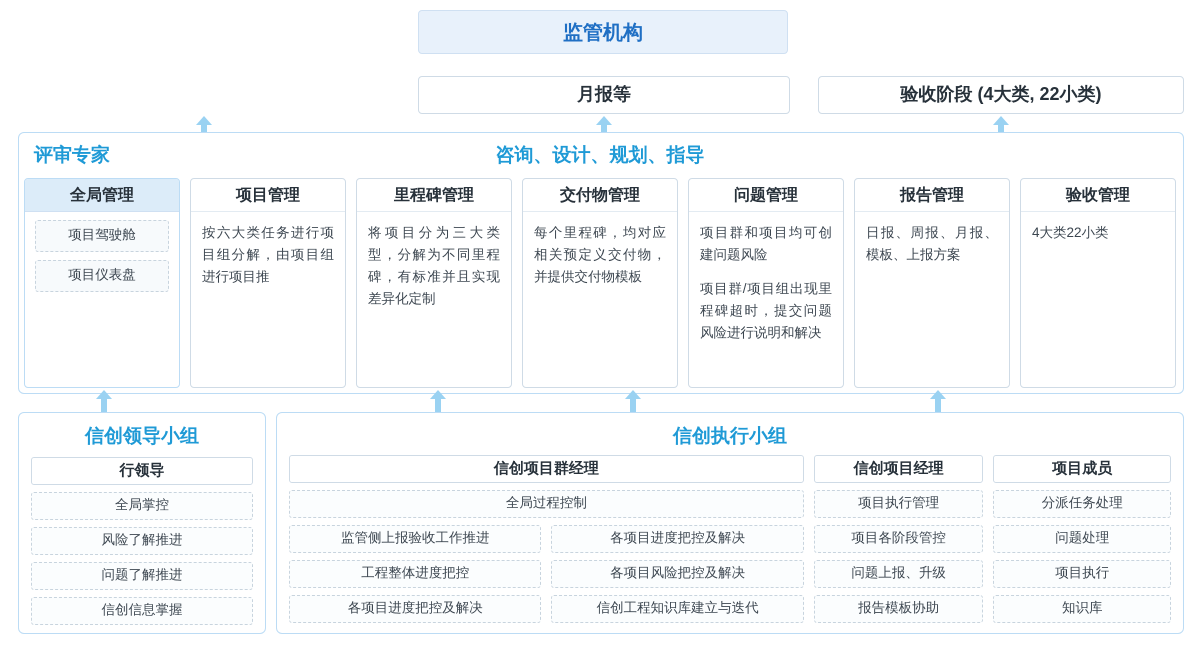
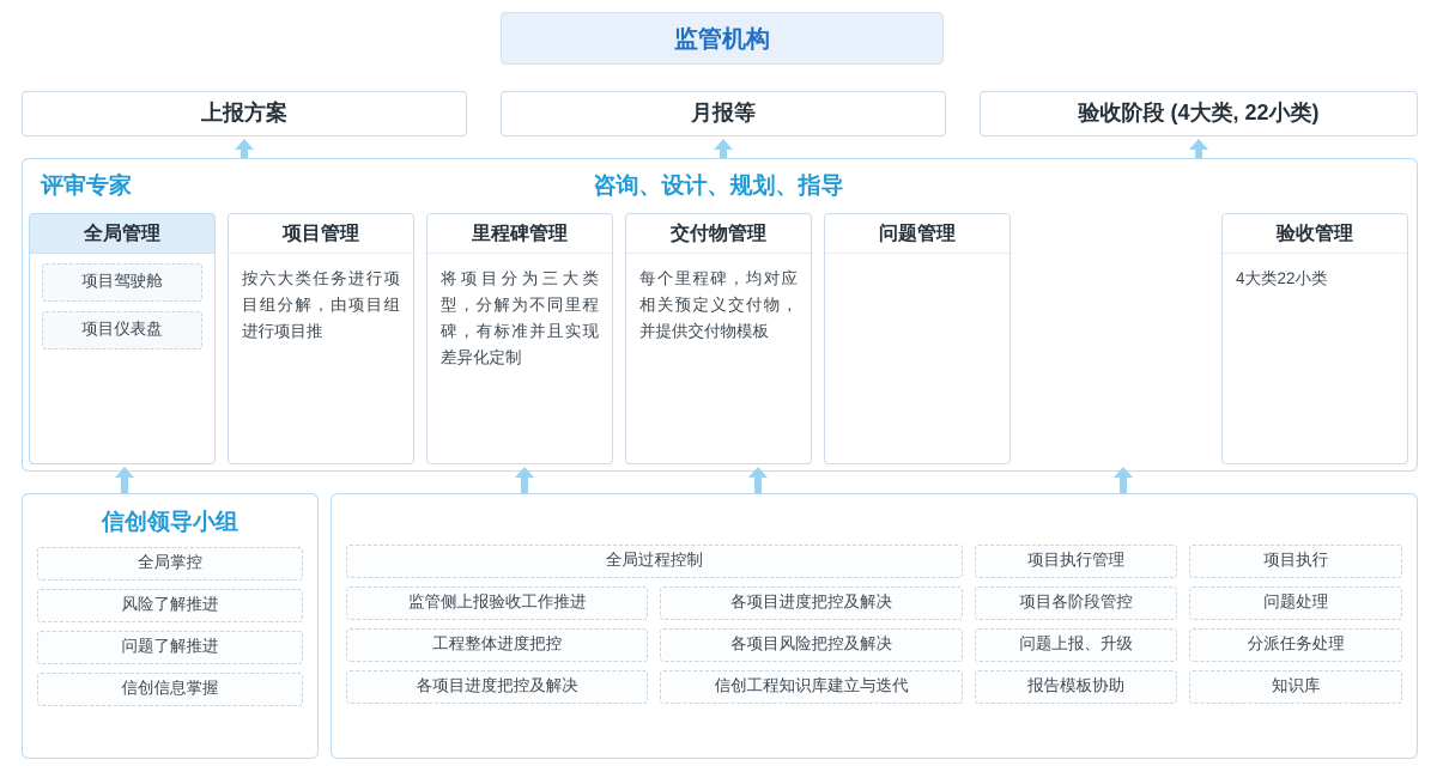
  监管机构
+ 上报方案
  月报等
  验收阶段 (4大类, 22小类)
  评审专家
  咨询、设计、规划、指导
  全局管理
  项目驾驶舱
  项目仪表盘
  项目管理
  按六大类任务进行项目组分解，由项目组进行项目推
  里程碑管理
  将项目分为三大类型，分解为不同里程碑，有标准并且实现差异化定制
  交付物管理
  每个里程碑，均对应相关预定义交付物，并提供交付物模板
  问题管理
- 项目群和项目均可创建问题风险
- 项目群/项目组出现里程碑超时，提交问题风险进行说明和解决
- 报告管理
- 日报、周报、月报、模板、上报方案
  验收管理
  4大类22小类
  信创领导小组
- 行领导
  全局掌控
  风险了解推进
  问题了解推进
  信创信息掌握
- 信创执行小组
- 信创项目群经理
- 信创项目经理
- 项目成员
  全局过程控制
  项目执行管理
- 分派任务处理
+ 项目执行
  监管侧上报验收工作推进
  各项目进度把控及解决
  项目各阶段管控
  问题处理
  工程整体进度把控
  各项目风险把控及解决
  问题上报、升级
- 项目执行
+ 分派任务处理
  各项目进度把控及解决
  信创工程知识库建立与迭代
  报告模板协助
  知识库
